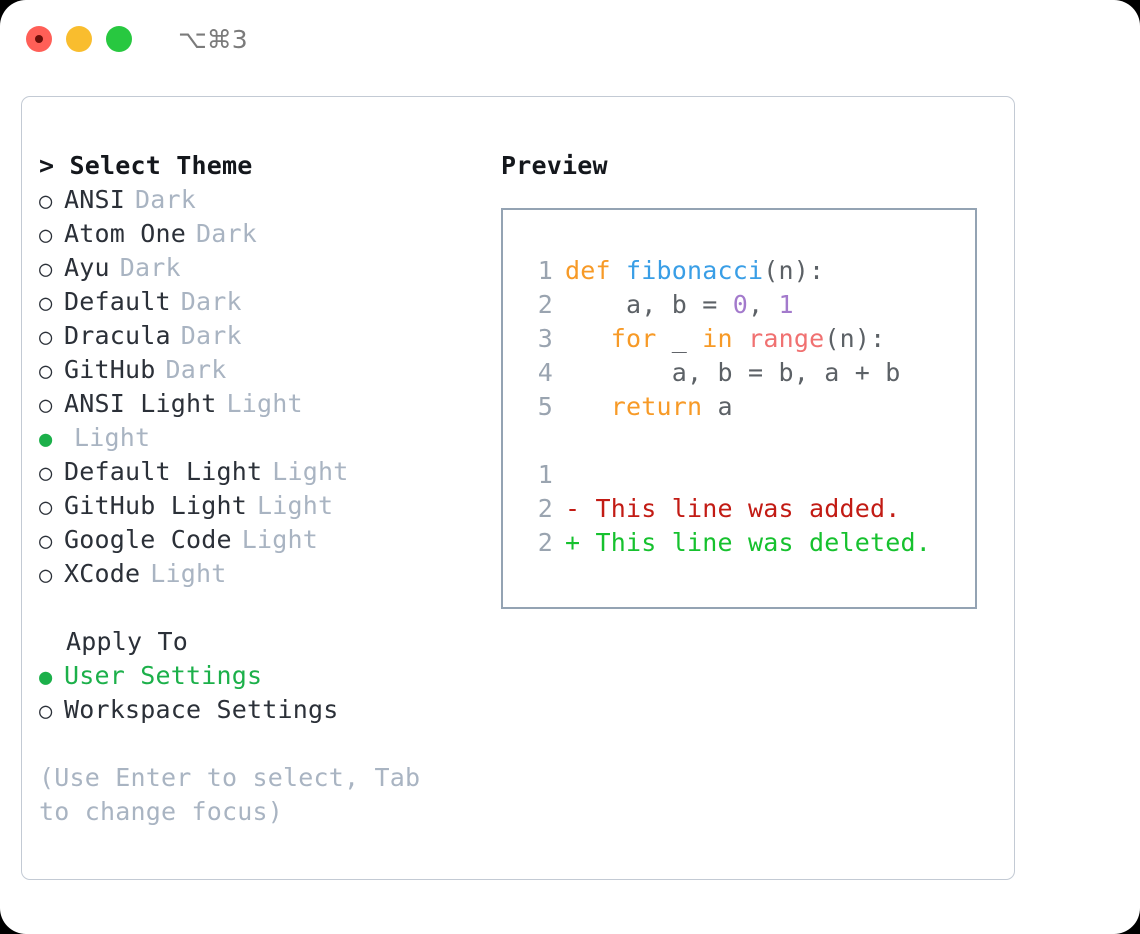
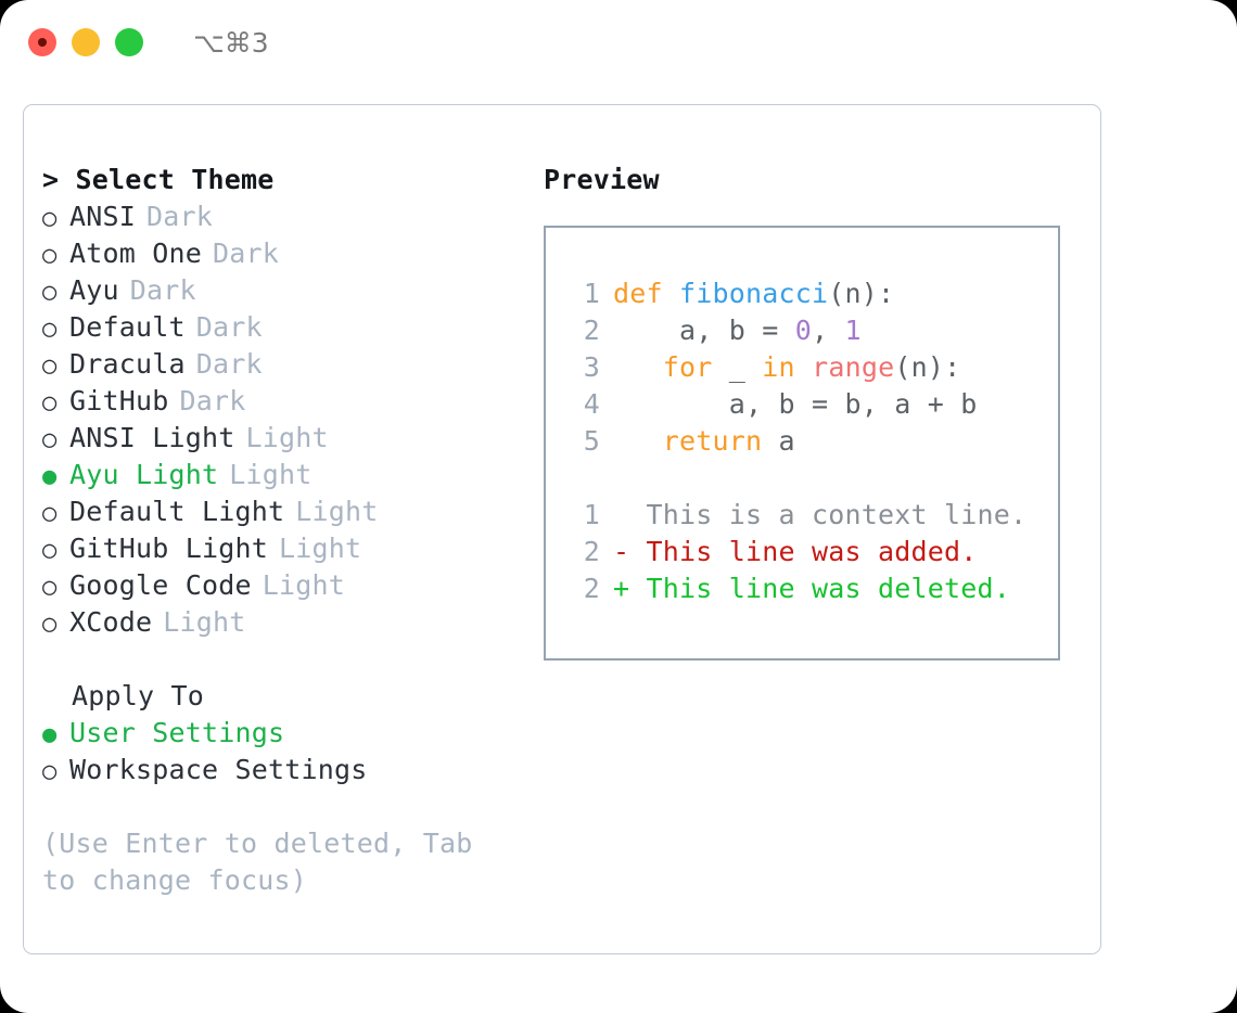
  ⌥⌘3
  > Select Theme
  ○
  ANSI
  Dark
  ○
  Atom One
  Dark
  ○
  Ayu
  Dark
  ○
  Default
  Dark
  ○
  Dracula
  Dark
  ○
  GitHub
  Dark
  ○
  ANSI Light
  Light
  ●
+ Ayu Light
  Light
  ○
  Default Light
  Light
  ○
  GitHub Light
  Light
  ○
  Google Code
  Light
  ○
  XCode
  Light
  Apply To
  ●
  User Settings
  ○
  Workspace Settings
- (Use Enter to select, Tab to change focus)
+ (Use Enter to deleted, Tab to change focus)
  Preview
  1
  def
  fibonacci
  (n):
  2
  a, b =
  0
  ,
  1
  3
  for
  _
  in
  range
  (n):
  4
  a, b = b, a + b
  5
  return
  a
  1
+ This is a context line.
  2
  -
  This line was added.
  2
  +
  This line was deleted.
